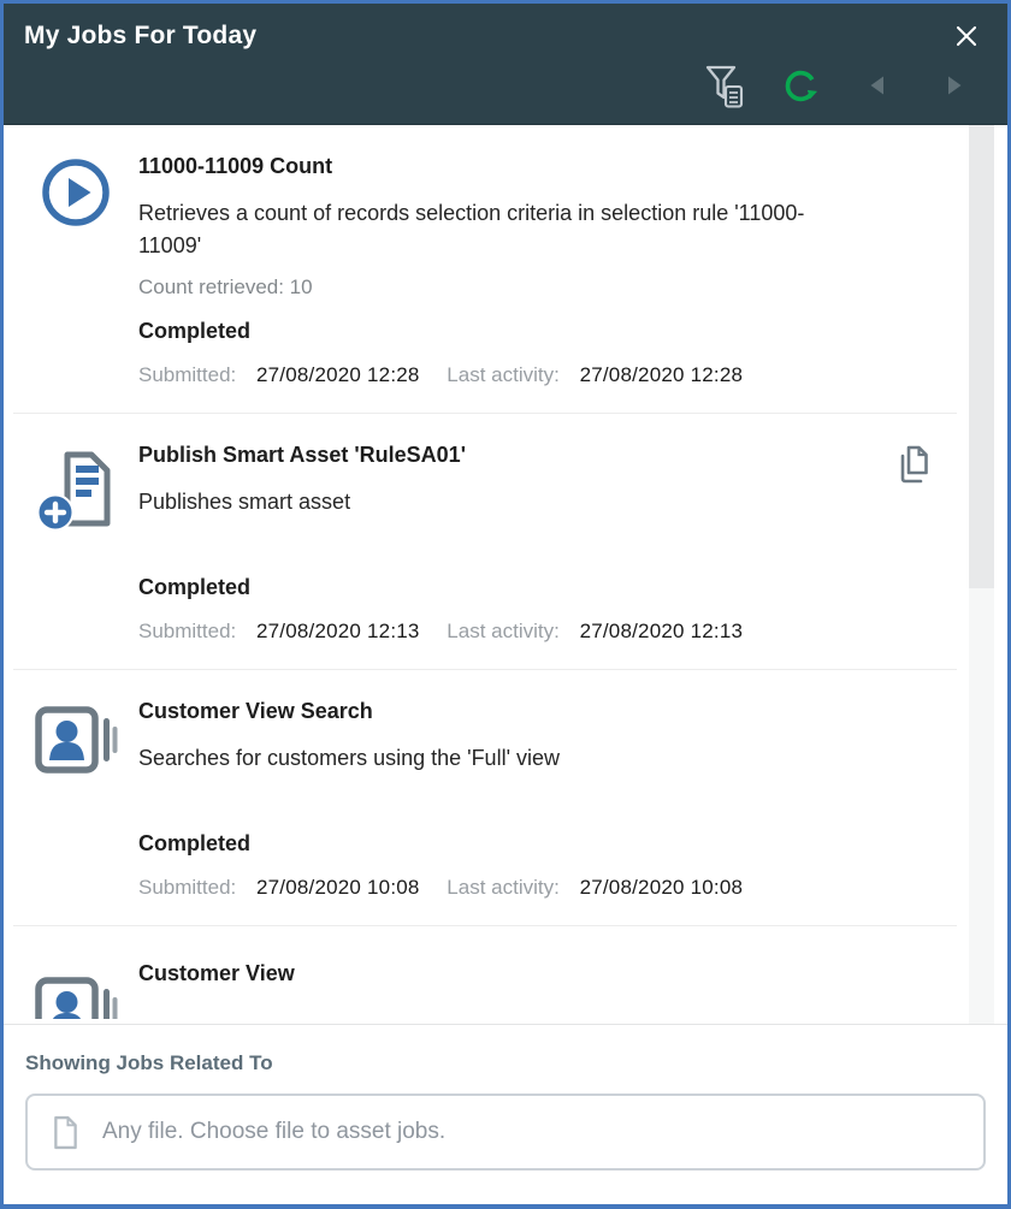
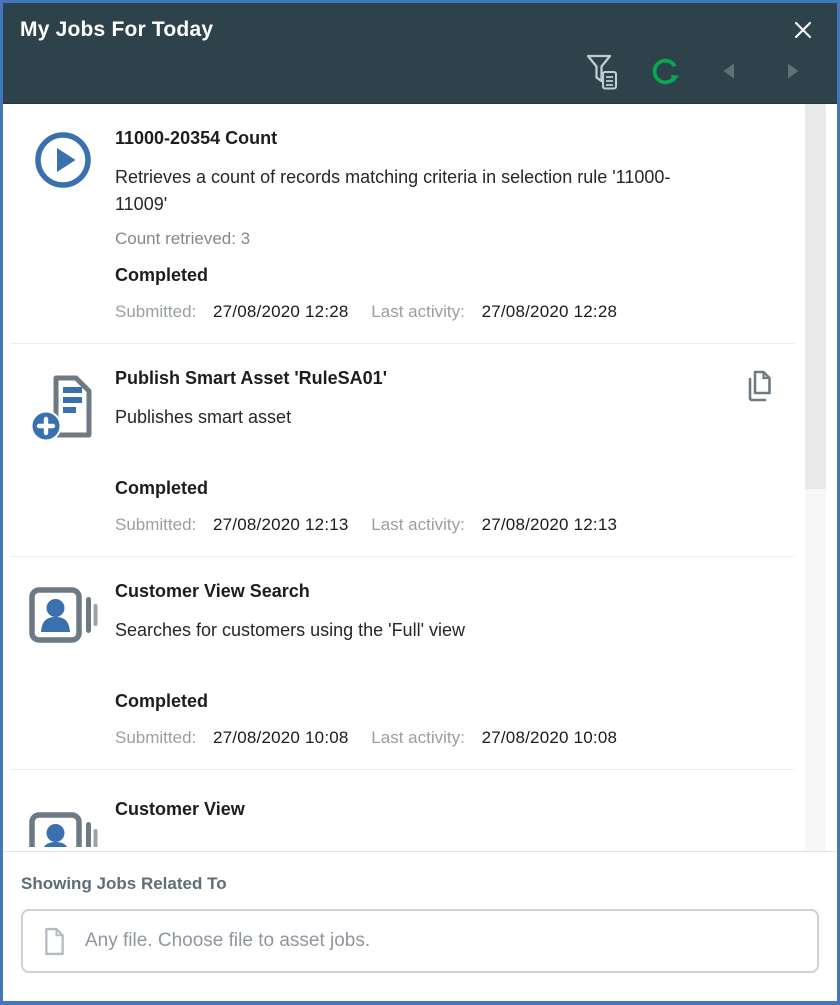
  My Jobs For Today
- 11000-11009 Count
+ 11000-20354 Count
- Retrieves a count of records selection criteria in selection rule '11000-11009'
+ Retrieves a count of records matching criteria in selection rule '11000-11009'
- Count retrieved: 10
+ Count retrieved: 3
  Completed
  Submitted: 27/08/2020 12:28 Last activity: 27/08/2020 12:28
  Publish Smart Asset 'RuleSA01'
  Publishes smart asset
  Completed
  Submitted: 27/08/2020 12:13 Last activity: 27/08/2020 12:13
  Customer View Search
  Searches for customers using the 'Full' view
  Completed
  Submitted: 27/08/2020 10:08 Last activity: 27/08/2020 10:08
  Customer View
  Showing Jobs Related To
  Any file. Choose file to asset jobs.
